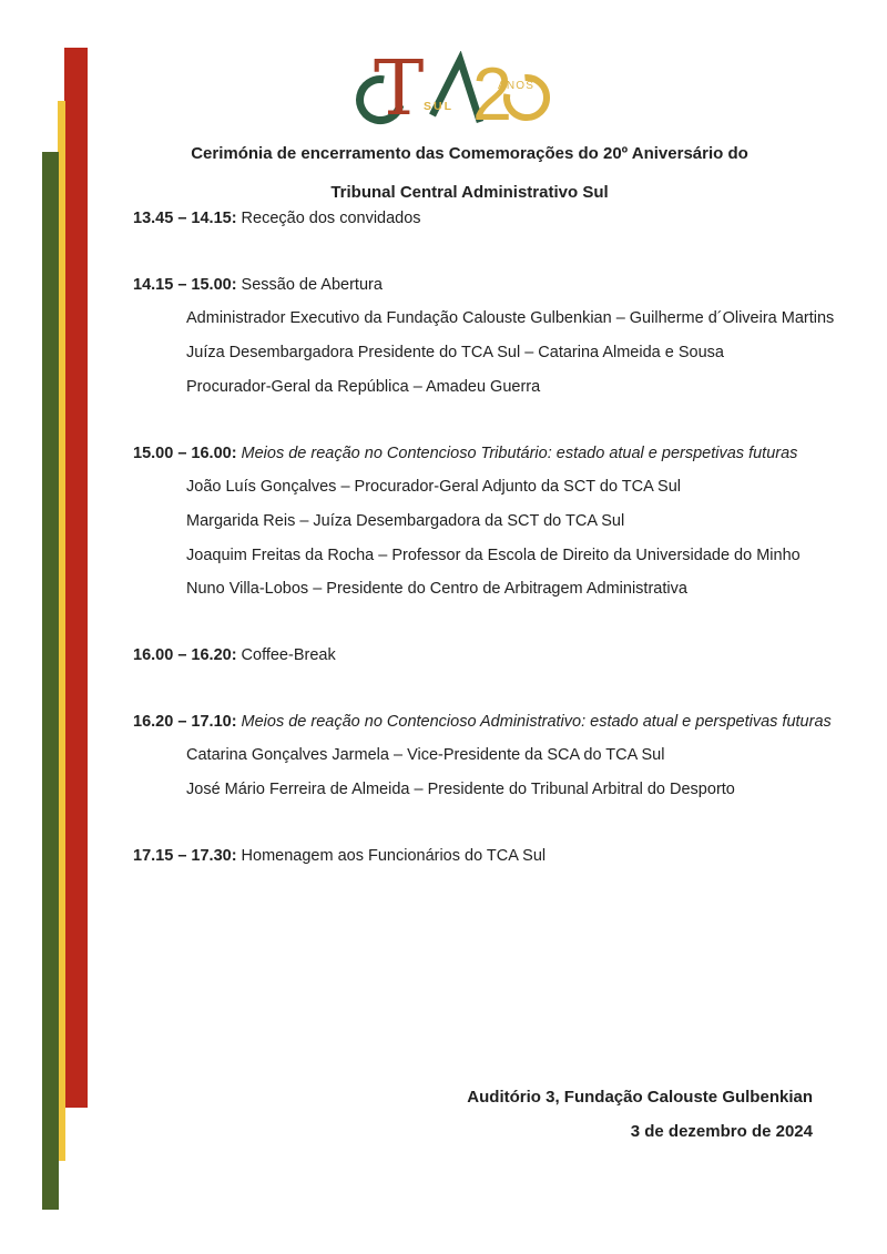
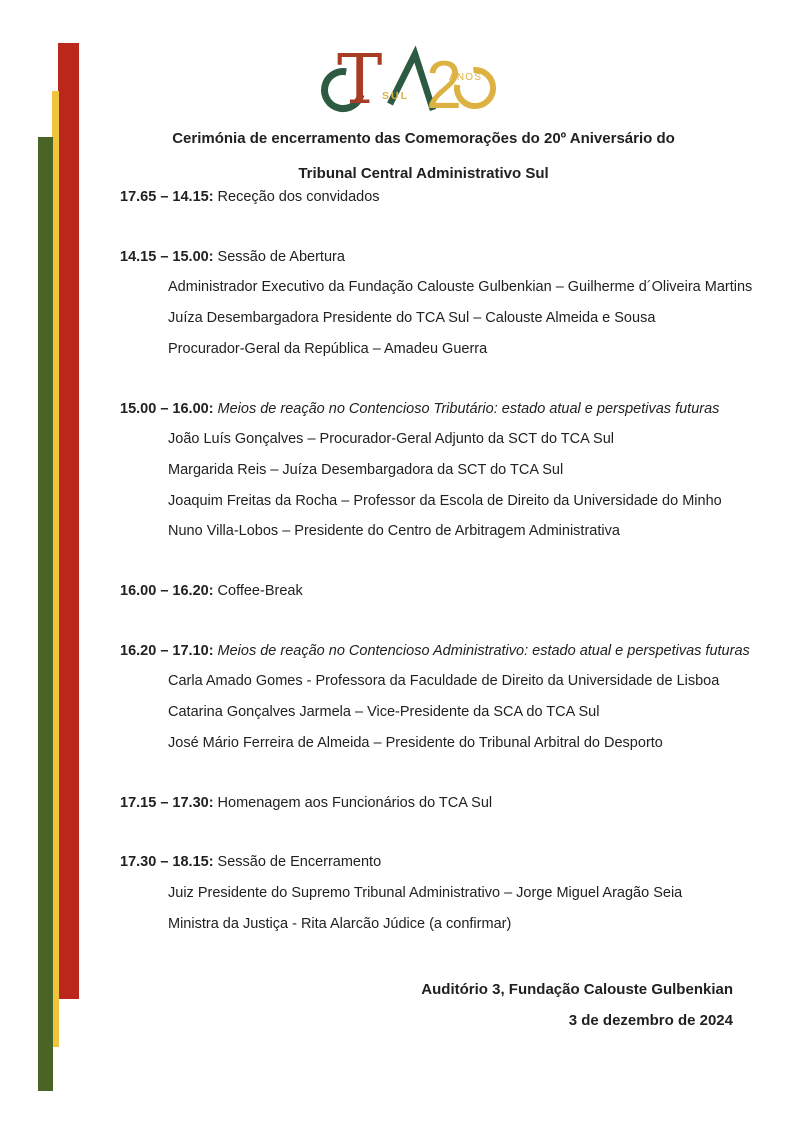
  T
  SUL
  2
  ANOS
  Cerimónia de encerramento das Comemorações do 20º Aniversário do
  Tribunal Central Administrativo Sul
- 13.45 – 14.15: Receção dos convidados
+ 17.65 – 14.15: Receção dos convidados
  14.15 – 15.00: Sessão de Abertura
  Administrador Executivo da Fundação Calouste Gulbenkian – Guilherme d´Oliveira Martins
- Juíza Desembargadora Presidente do TCA Sul – Catarina Almeida e Sousa
+ Juíza Desembargadora Presidente do TCA Sul – Calouste Almeida e Sousa
  Procurador-Geral da República – Amadeu Guerra
  15.00 – 16.00: Meios de reação no Contencioso Tributário: estado atual e perspetivas futuras
  João Luís Gonçalves – Procurador-Geral Adjunto da SCT do TCA Sul
  Margarida Reis – Juíza Desembargadora da SCT do TCA Sul
  Joaquim Freitas da Rocha – Professor da Escola de Direito da Universidade do Minho
  Nuno Villa-Lobos – Presidente do Centro de Arbitragem Administrativa
  16.00 – 16.20: Coffee-Break
  16.20 – 17.10: Meios de reação no Contencioso Administrativo: estado atual e perspetivas futuras
+ Carla Amado Gomes - Professora da Faculdade de Direito da Universidade de Lisboa
  Catarina Gonçalves Jarmela – Vice-Presidente da SCA do TCA Sul
  José Mário Ferreira de Almeida – Presidente do Tribunal Arbitral do Desporto
  17.15 – 17.30: Homenagem aos Funcionários do TCA Sul
+ 17.30 – 18.15: Sessão de Encerramento
+ Juiz Presidente do Supremo Tribunal Administrativo – Jorge Miguel Aragão Seia
+ Ministra da Justiça - Rita Alarcão Júdice (a confirmar)
  Auditório 3, Fundação Calouste Gulbenkian
  3 de dezembro de 2024
